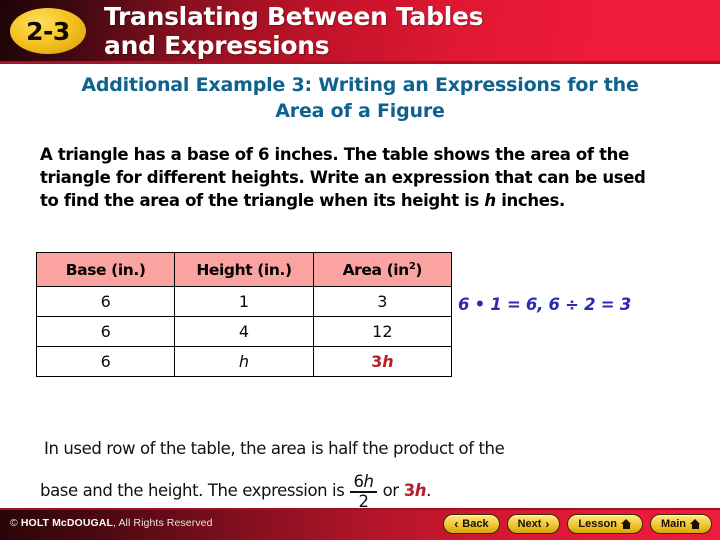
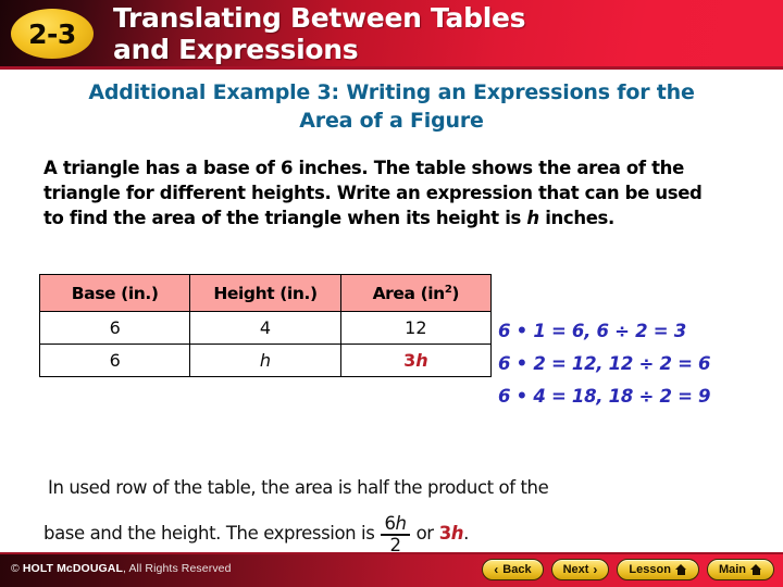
  2-3
  Translating Between Tables
  and Expressions
  Additional Example 3: Writing an Expressions for the
  Area of a Figure
  A triangle has a base of 6 inches. The table shows the area of the triangle for different heights. Write an expression that can be used to find the area of the triangle when its height is h inches.
  Base (in.)	Height (in.)	Area (in2)
- 6	1	3
  6	4	12
  6	h	3h
  6 • 1 = 6, 6 ÷ 2 = 3
+ 6 • 2 = 12, 12 ÷ 2 = 6
+ 6 • 4 = 18, 18 ÷ 2 = 9
  In used row of the table, the area is half the product of the
  base and the height. The expression is
  6h
  2
  or
  3h
  .
  © HOLT McDOUGAL, All Rights Reserved
  ‹
  Back
  Next
  ›
  Lesson
  Main
